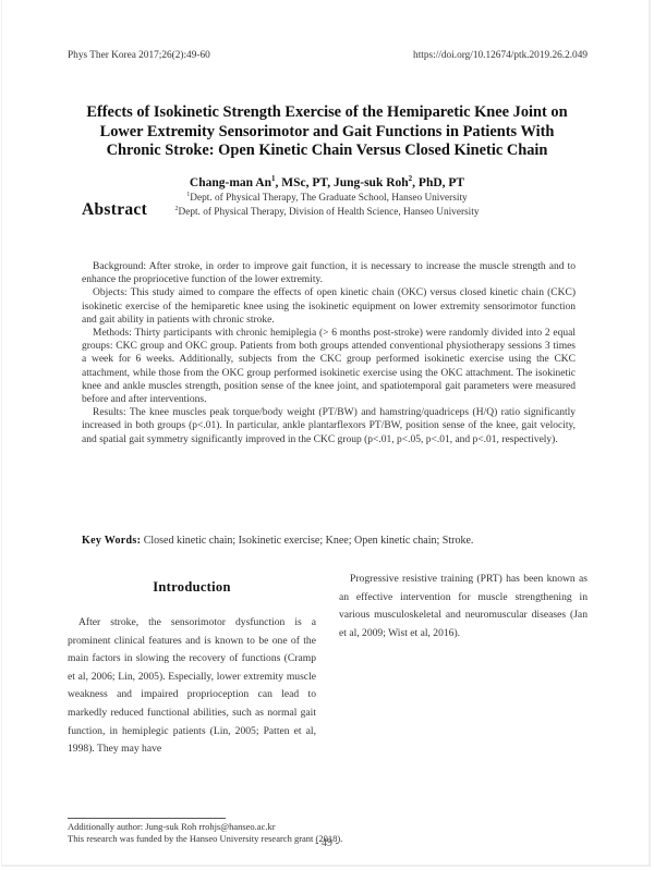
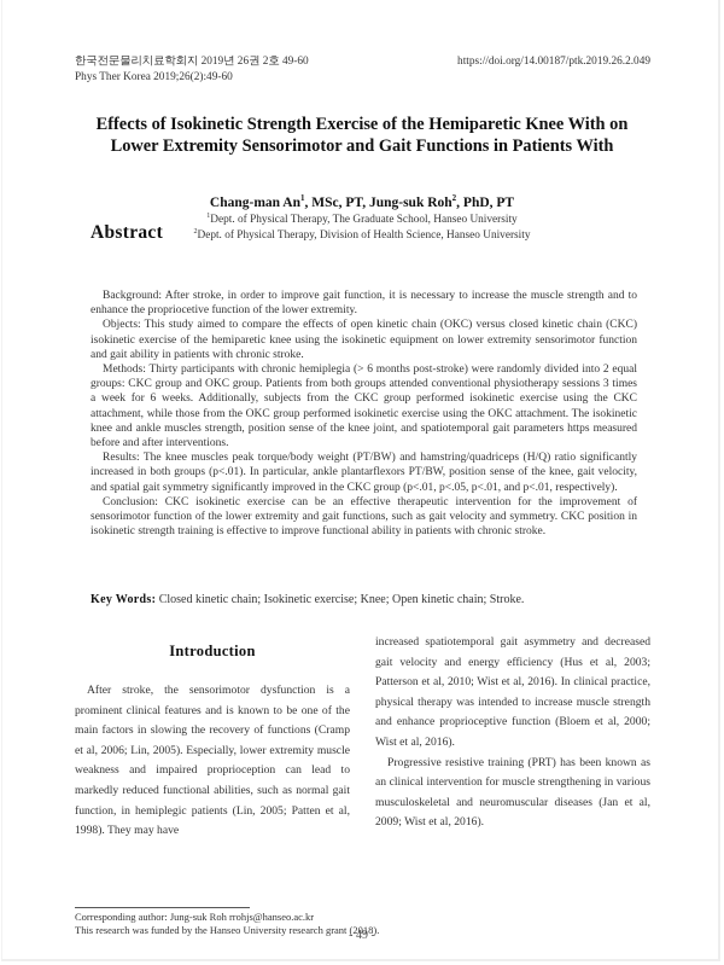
+ 한국전문물리치료학회지 2019년 26권 2호 49-60
- Phys Ther Korea 2017;26(2):49-60
+ Phys Ther Korea 2019;26(2):49-60
- https://doi.org/10.12674/ptk.2019.26.2.049
+ https://doi.org/14.00187/ptk.2019.26.2.049
- Effects of Isokinetic Strength Exercise of the Hemiparetic Knee Joint on
+ Effects of Isokinetic Strength Exercise of the Hemiparetic Knee With on
  Lower Extremity Sensorimotor and Gait Functions in Patients With
- Chronic Stroke: Open Kinetic Chain Versus Closed Kinetic Chain
  Chang-man An1, MSc, PT, Jung-suk Roh2, PhD, PT
  Dept. of Physical Therapy, The Graduate School, Hanseo University
  Dept. of Physical Therapy, Division of Health Science, Hanseo University
  Abstract
  Background: After stroke, in order to improve gait function, it is necessary to increase the muscle strength and to enhance the propriocetive function of the lower extremity.
  Objects: This study aimed to compare the effects of open kinetic chain (OKC) versus closed kinetic chain (CKC) isokinetic exercise of the hemiparetic knee using the isokinetic equipment on lower extremity sensorimotor function and gait ability in patients with chronic stroke.
- Methods: Thirty participants with chronic hemiplegia (> 6 months post-stroke) were randomly divided into 2 equal groups: CKC group and OKC group. Patients from both groups attended conventional physiotherapy sessions 3 times a week for 6 weeks. Additionally, subjects from the CKC group performed isokinetic exercise using the CKC attachment, while those from the OKC group performed isokinetic exercise using the OKC attachment. The isokinetic knee and ankle muscles strength, position sense of the knee joint, and spatiotemporal gait parameters were measured before and after interventions.
+ Methods: Thirty participants with chronic hemiplegia (> 6 months post-stroke) were randomly divided into 2 equal groups: CKC group and OKC group. Patients from both groups attended conventional physiotherapy sessions 3 times a week for 6 weeks. Additionally, subjects from the CKC group performed isokinetic exercise using the CKC attachment, while those from the OKC group performed isokinetic exercise using the OKC attachment. The isokinetic knee and ankle muscles strength, position sense of the knee joint, and spatiotemporal gait parameters https measured before and after interventions.
  Results: The knee muscles peak torque/body weight (PT/BW) and hamstring/quadriceps (H/Q) ratio significantly increased in both groups (p<.01). In particular, ankle plantarflexors PT/BW, position sense of the knee, gait velocity, and spatial gait symmetry significantly improved in the CKC group (p<.01, p<.05, p<.01, and p<.01, respectively).
+ Conclusion: CKC isokinetic exercise can be an effective therapeutic intervention for the improvement of sensorimotor function of the lower extremity and gait functions, such as gait velocity and symmetry. CKC position in isokinetic strength training is effective to improve functional ability in patients with chronic stroke.
  Key Words: Closed kinetic chain; Isokinetic exercise; Knee; Open kinetic chain; Stroke.
  Introduction
  After stroke, the sensorimotor dysfunction is a prominent clinical features and is known to be one of the main factors in slowing the recovery of functions (Cramp et al, 2006; Lin, 2005). Especially, lower extremity muscle weakness and impaired proprioception can lead to markedly reduced functional abilities, such as normal gait function, in hemiplegic patients (Lin, 2005; Patten et al, 1998). They may have
+ increased spatiotemporal gait asymmetry and decreased gait velocity and energy efficiency (Hus et al, 2003; Patterson et al, 2010; Wist et al, 2016). In clinical practice, physical therapy was intended to increase muscle strength and enhance proprioceptive function (Bloem et al, 2000; Wist et al, 2016).
- Progressive resistive training (PRT) has been known as an effective intervention for muscle strengthening in various musculoskeletal and neuromuscular diseases (Jan et al, 2009; Wist et al, 2016).
+ Progressive resistive training (PRT) has been known as an clinical intervention for muscle strengthening in various musculoskeletal and neuromuscular diseases (Jan et al, 2009; Wist et al, 2016).
- Additionally author: Jung-suk Roh rrohjs@hanseo.ac.kr
+ Corresponding author: Jung-suk Roh rrohjs@hanseo.ac.kr
  This research was funded by the Hanseo University research grant (2018).
  - 49 -
